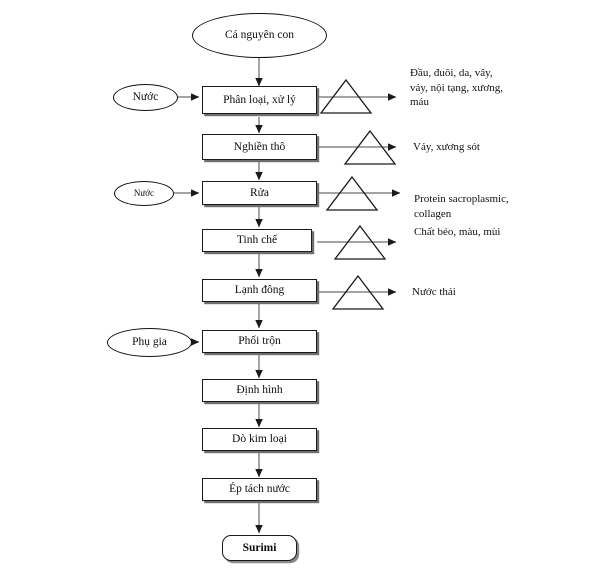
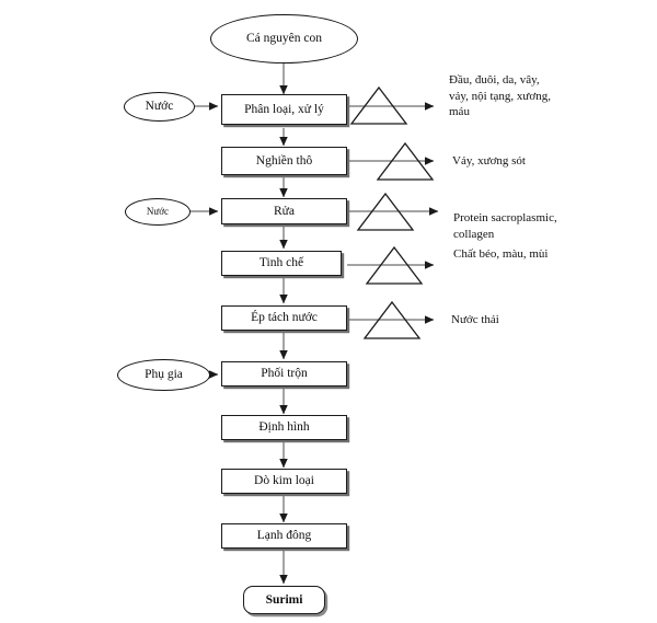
  Cá nguyên con
  Nước
  Nước
  Phụ gia
  Phân loại, xử lý
  Nghiền thô
  Rửa
  Tinh chế
- Lạnh đông
+ Ép tách nước
  Phối trộn
  Định hình
  Dò kim loại
- Ép tách nước
+ Lạnh đông
  Surimi
  Đầu, đuôi, da, vây,
  vảy, nội tạng, xương,
  máu
  Vảy, xương sót
  Protein sacroplasmic,
  collagen
  Chất béo, màu, mùi
  Nước thải
